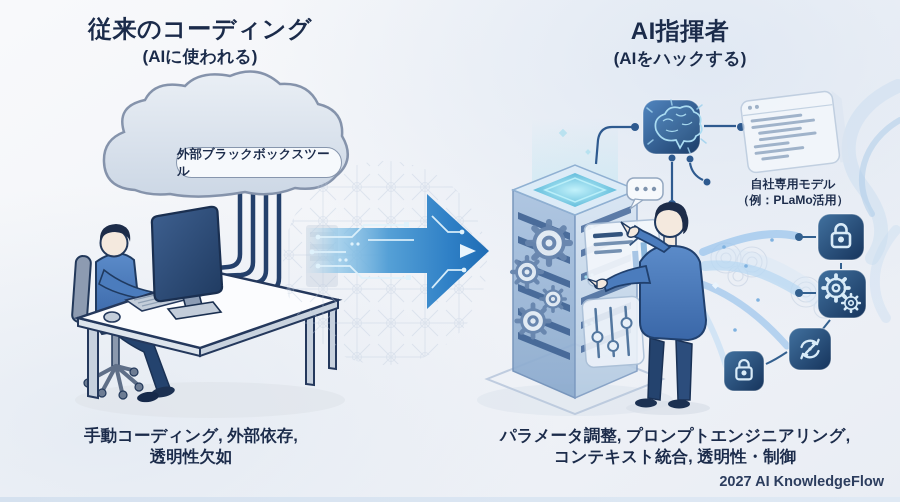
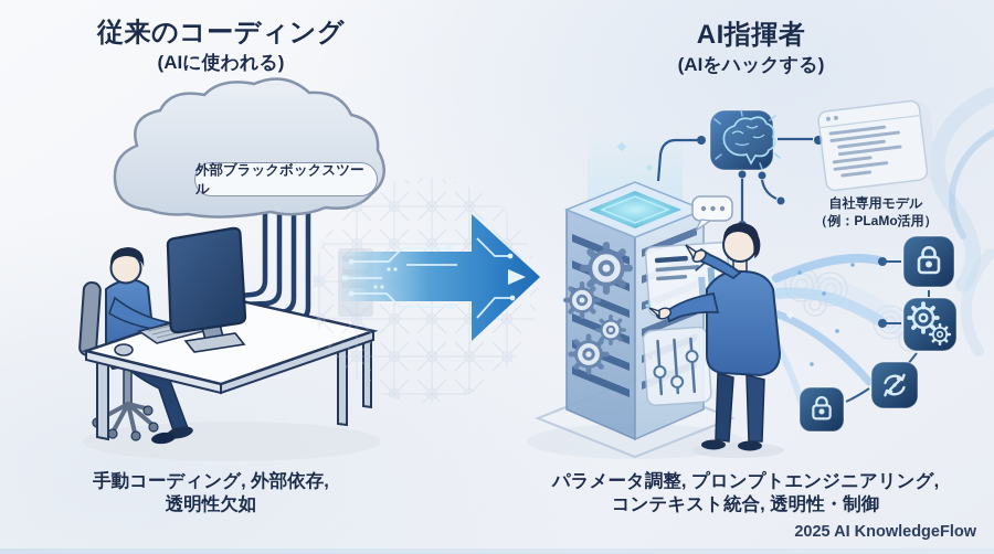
  従来のコーディング
  (AIに使われる)
  AI指揮者
  (AIをハックする)
  外部ブラックボックスツール
  自社専用モデル
  （例：PLaMo活用）
  手動コーディング, 外部依存,
  透明性欠如
  パラメータ調整, プロンプトエンジニアリング,
  コンテキスト統合, 透明性・制御
- 2027 AI KnowledgeFlow
+ 2025 AI KnowledgeFlow
